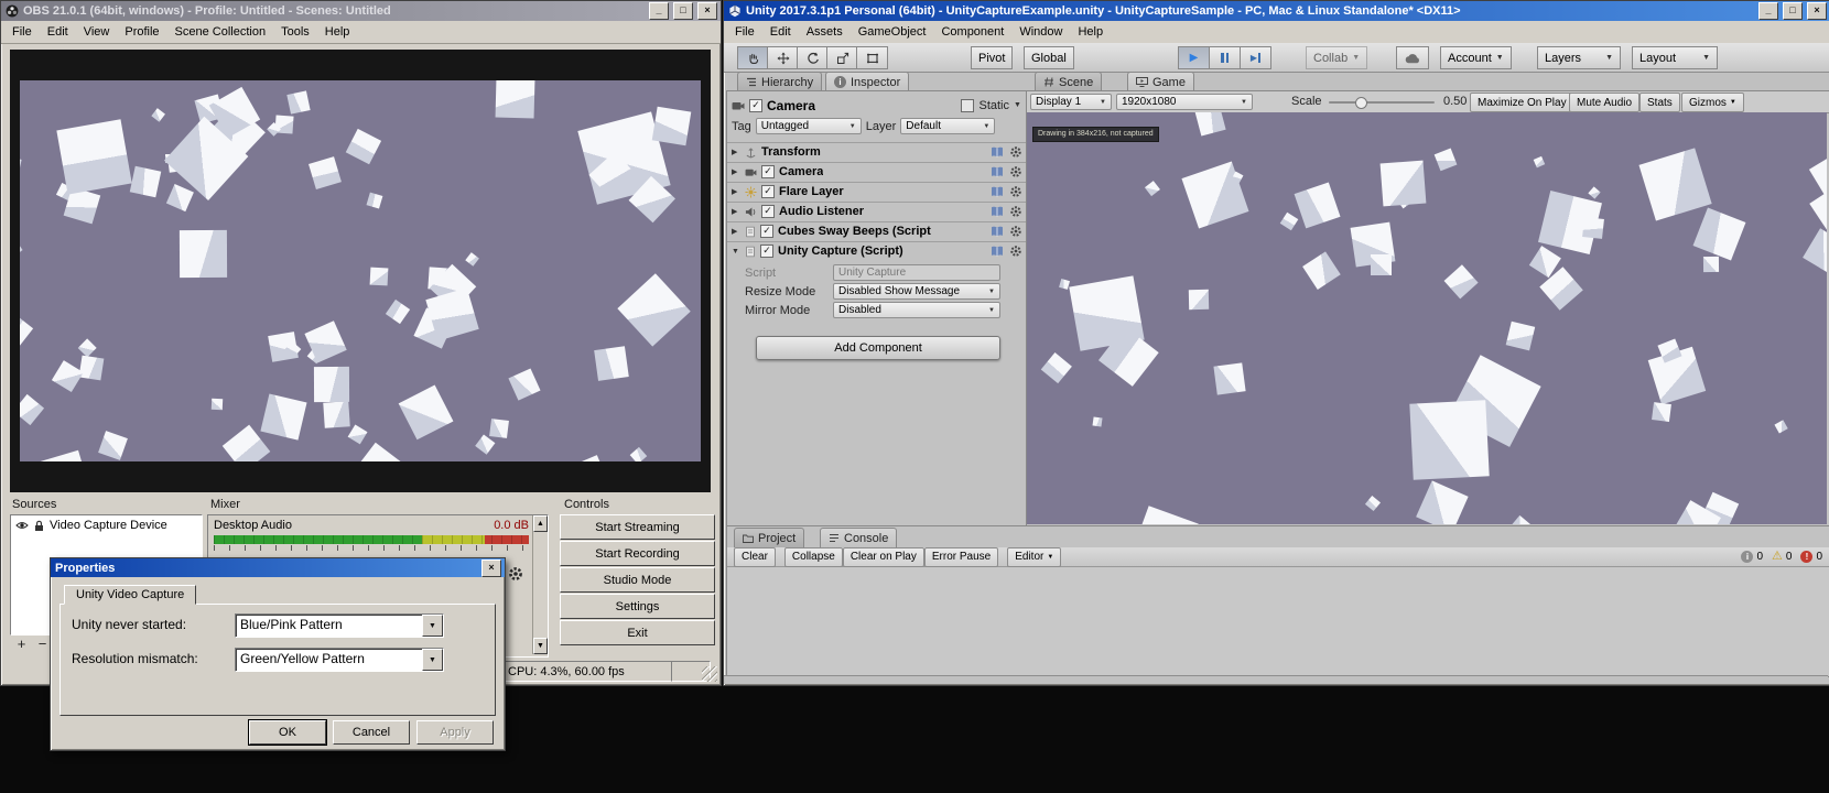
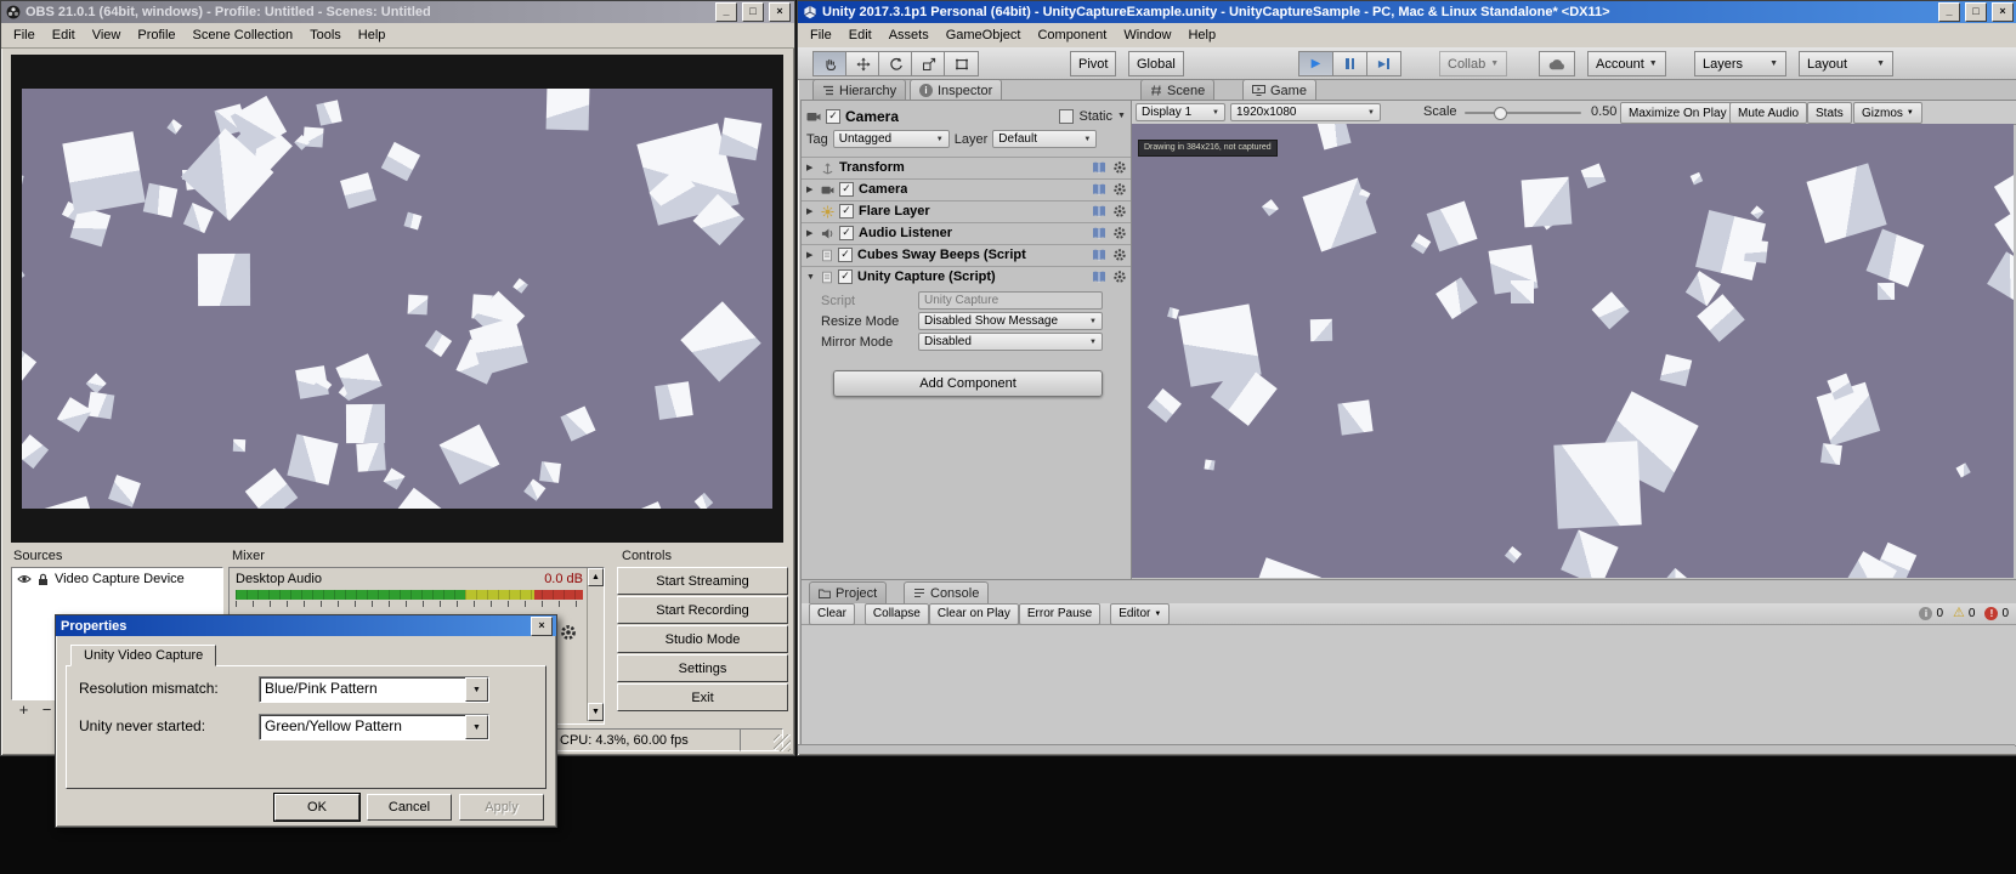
  OBS 21.0.1 (64bit, windows) - Profile: Untitled - Scenes: Untitled
  _
  □
  ×
  File
  Edit
  View
  Profile
  Scene Collection
  Tools
  Help
  Sources
  Mixer
  Controls
  Video Capture Device
  +
  −
  Desktop Audio
  0.0 dB
  Start Streaming
  Start Recording
  Studio Mode
  Settings
  Exit
  CPU: 4.3%, 60.00 fps
  Unity 2017.3.1p1 Personal (64bit) - UnityCaptureExample.unity - UnityCaptureSample - PC, Mac & Linux Standalone* <DX11>
  _
  □
  ×
  File
  Edit
  Assets
  GameObject
  Component
  Window
  Help
  Pivot
  Global
  ▶
  ▶
  Collab
  Account
  Layers
  Layout
  Hierarchy
  i
  Inspector
  Scene
  Game
  ✓
  Camera
  Static
  Tag
  Untagged
  Layer
  Default
  Transform
  ✓
  Camera
  ✓
  Flare Layer
  ✓
  Audio Listener
  ✓
  Cubes Sway Beeps (Script
  ✓
  Unity Capture (Script)
  Script
  Unity Capture
  Resize Mode
  Disabled Show Message
  Mirror Mode
  Disabled
  Add Component
  Display 1
  1920x1080
  Scale
  0.50
  Maximize On Play
  Mute Audio
  Stats
  Gizmos
  Project
  Console
  Clear
  Collapse
  Clear on Play
  Error Pause
  Editor
  i
  0
  ⚠
  0
  !
  0
  Properties
  ×
  Unity Video Capture
- Unity never started:
+ Resolution mismatch:
  Blue/Pink Pattern
- Resolution mismatch:
+ Unity never started:
  Green/Yellow Pattern
  OK
  Cancel
  Apply
